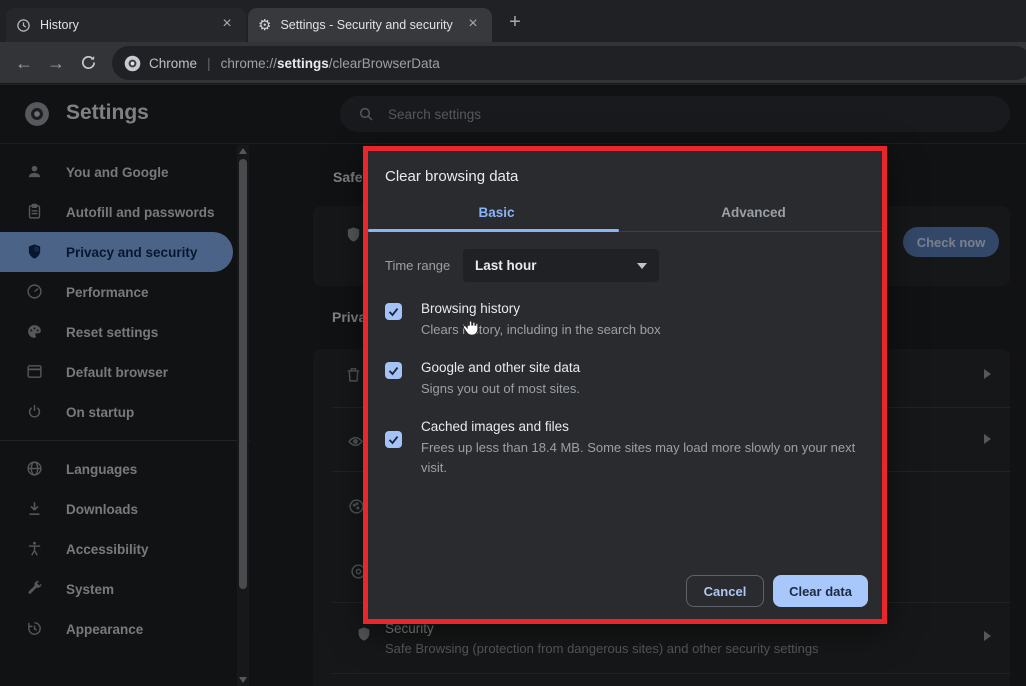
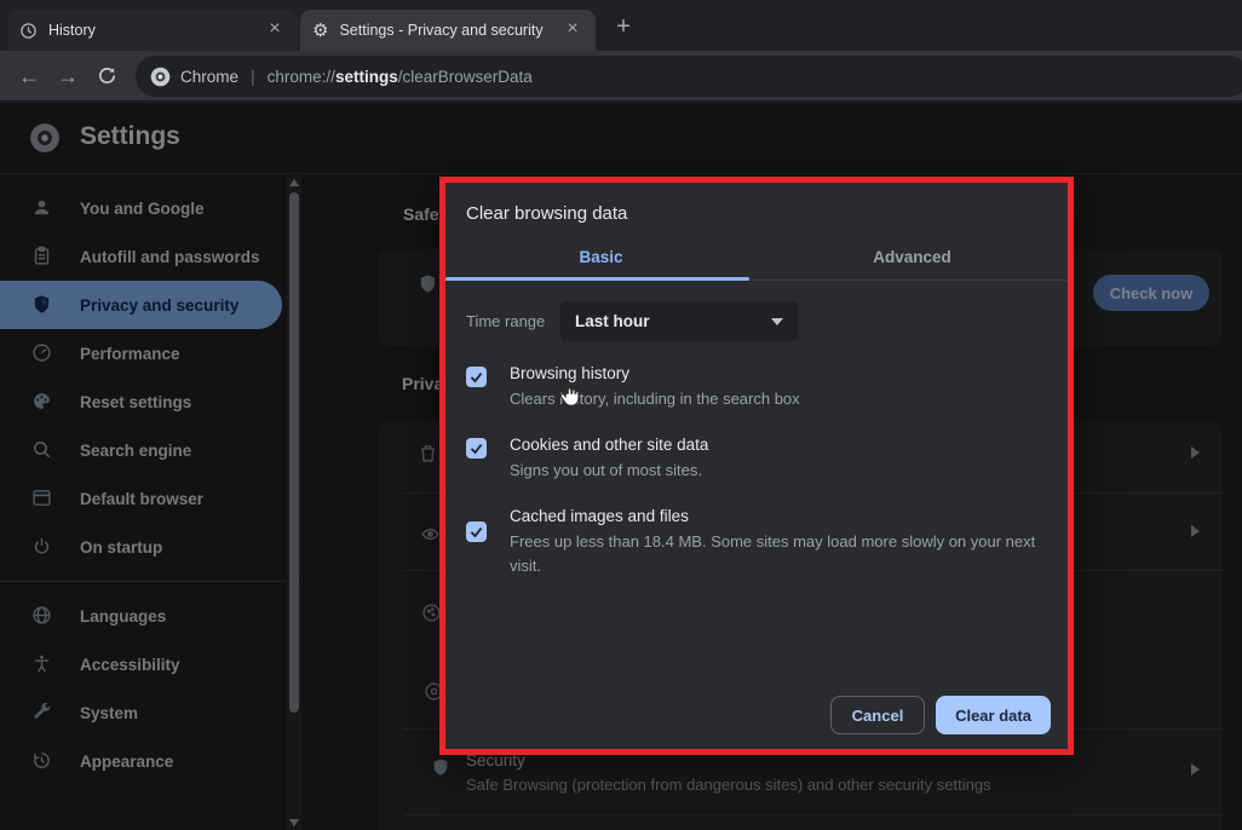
  History
  ×
  ⚙
- Settings - Security and security
+ Settings - Privacy and security
  ×
  +
  ←
  →
  Chrome
  |
  chrome://settings/clearBrowserData
  Settings
- Search settings
  You and Google
  Autofill and passwords
  Privacy and security
  Performance
  Reset settings
+ Search engine
  Default browser
  On startup
  Languages
- Downloads
  Accessibility
  System
  Appearance
  Check now
  Security
  Safe Browsing (protection from dangerous sites) and other security settings
  Clear browsing data
  Basic
  Advanced
  Time range
  Last hour
  Browsing history
  Clearstory, including in the search box
- Google and other site data
+ Cookies and other site data
  Signs you out of most sites.
  Cached images and files
  Frees up less than 18.4 MB. Some sites may load more slowly on your next visit.
  Cancel
  Clear data
